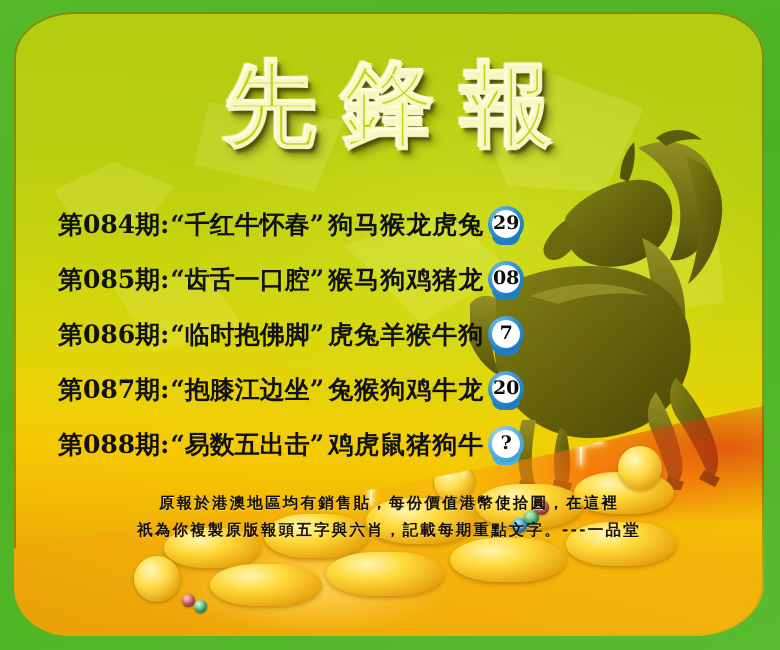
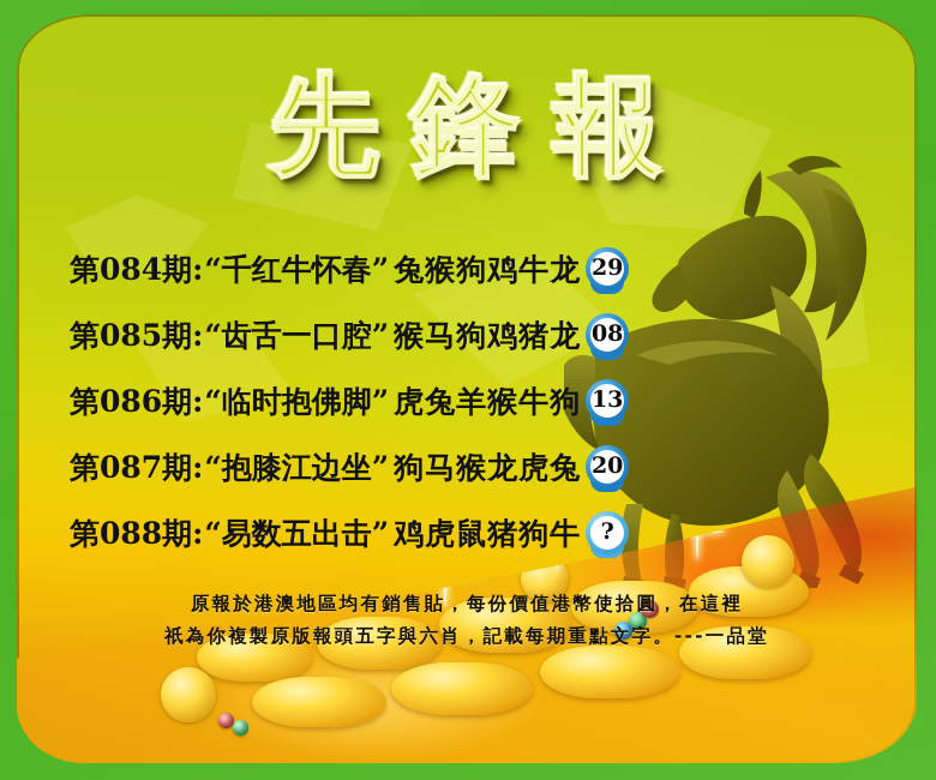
  先鋒報
  第084期:
  “千红牛怀春”
- 狗马猴龙虎兔
+ 兔猴狗鸡牛龙
  29
  第085期:
  “齿舌一口腔”
  猴马狗鸡猪龙
  08
  第086期:
  “临时抱佛脚”
  虎兔羊猴牛狗
- 7
+ 13
  第087期:
  “抱膝江边坐”
- 兔猴狗鸡牛龙
+ 狗马猴龙虎兔
  20
  第088期:
  “易数五出击”
  鸡虎鼠猪狗牛
  ?
  原報於港澳地區均有銷售貼，每份價值港幣使拾圓，在這裡
  祇為你複製原版報頭五字與六肖，記載每期重點文字。---一品堂
